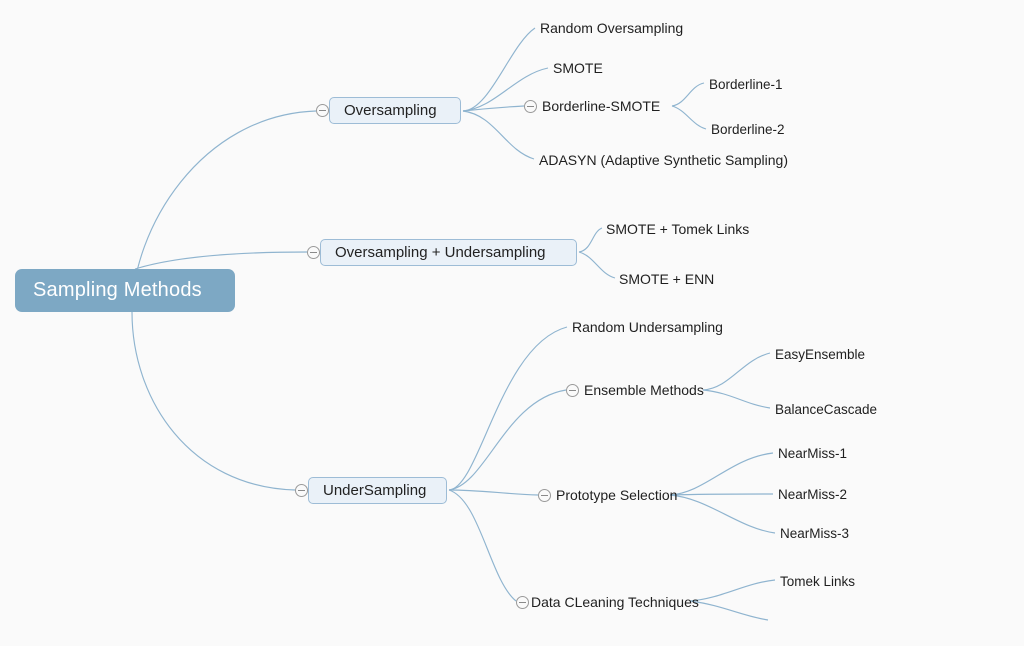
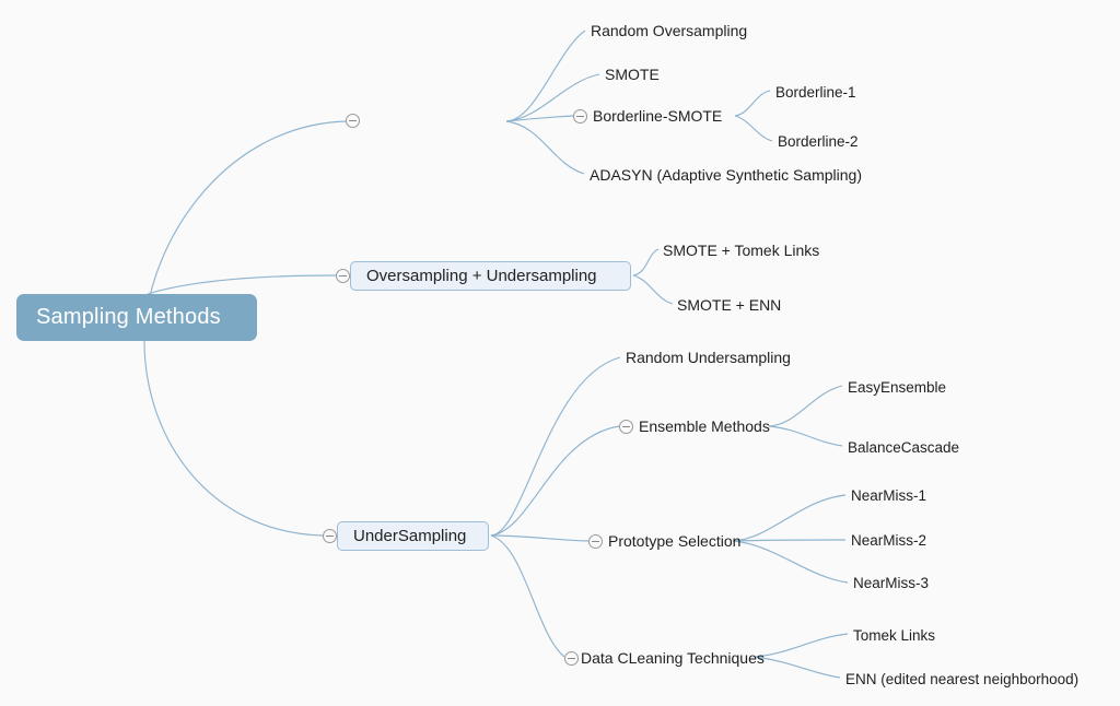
  Sampling Methods
- Oversampling
  Random Oversampling
  SMOTE
  Borderline-SMOTE
  Borderline-1
  Borderline-2
  ADASYN (Adaptive Synthetic Sampling)
  Oversampling + Undersampling
  SMOTE + Tomek Links
  SMOTE + ENN
  UnderSampling
  Random Undersampling
  Ensemble Methods
  EasyEnsemble
  BalanceCascade
  Prototype Selection
  NearMiss-1
  NearMiss-2
  NearMiss-3
  Data CLeaning Techniques
  Tomek Links
+ ENN (edited nearest neighborhood)
